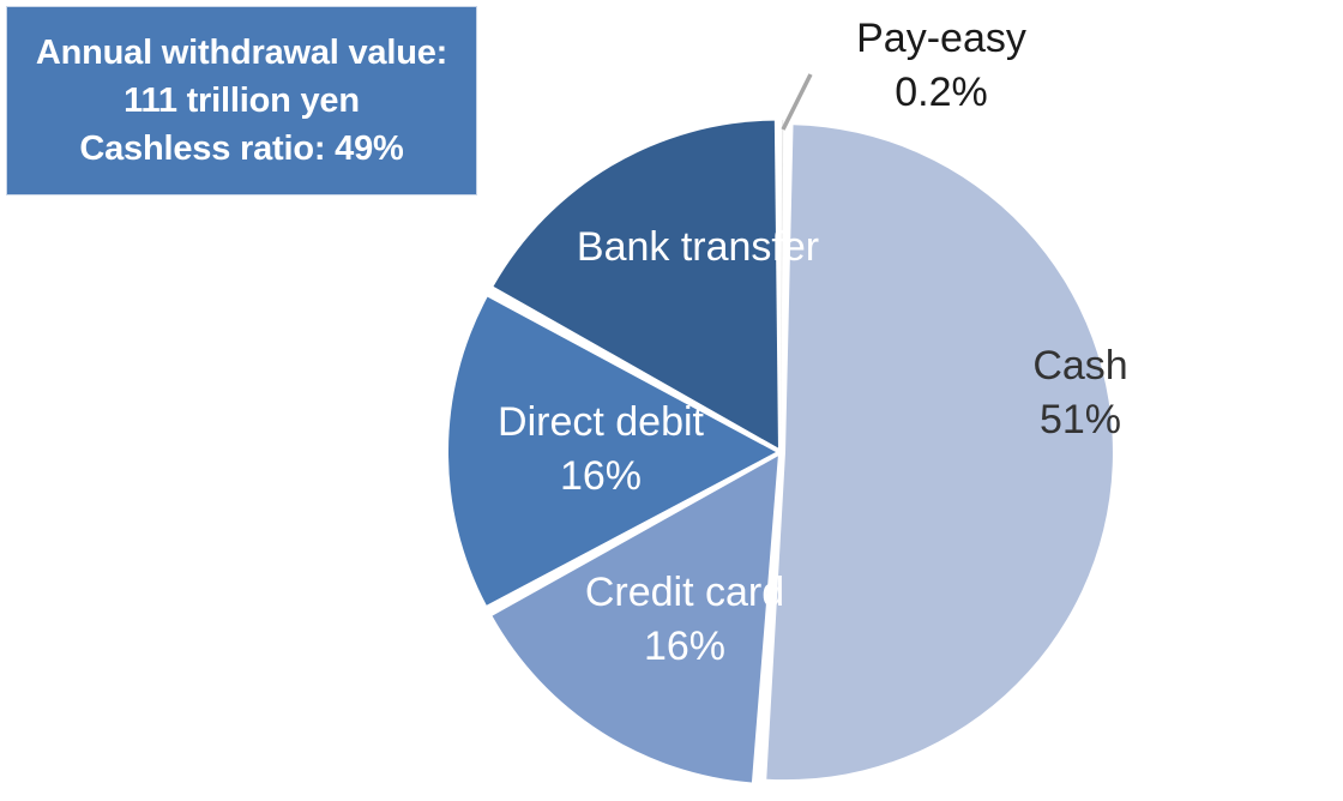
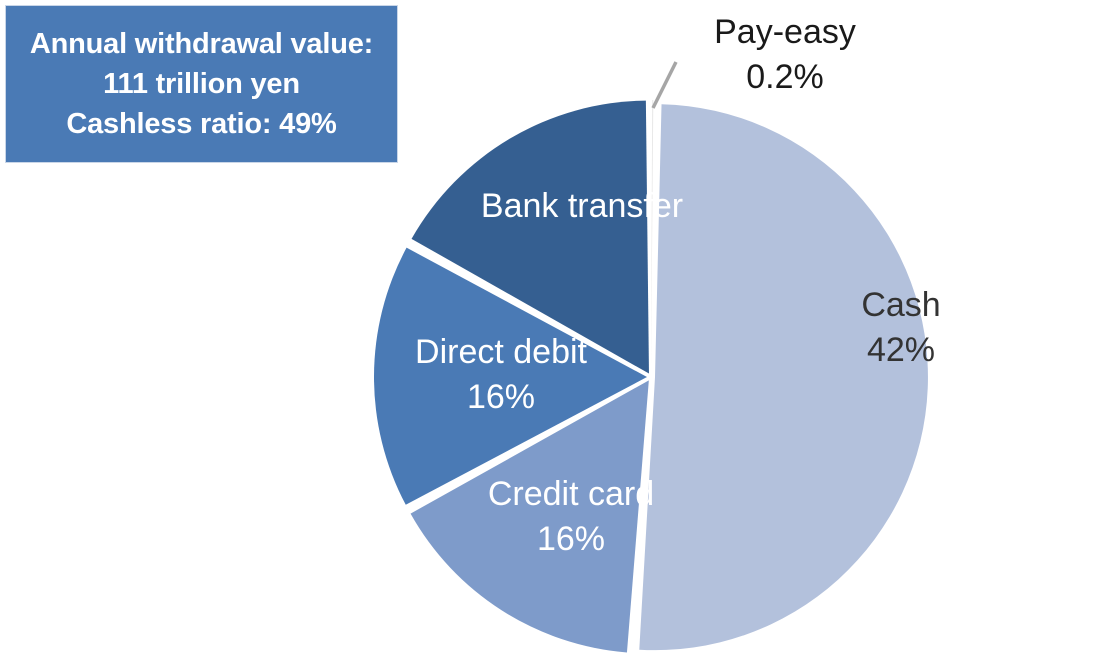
  Annual withdrawal value:
  111 trillion yen
  Cashless ratio: 49%
  Cash
- 51%
+ 42%
  Bank transfer
  Direct debit
  16%
  Credit card
  16%
  Pay-easy
  0.2%
